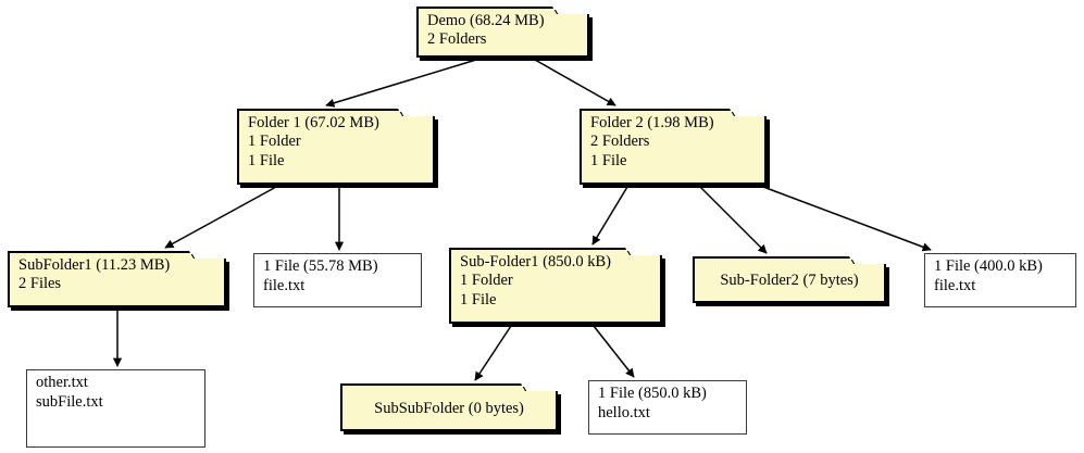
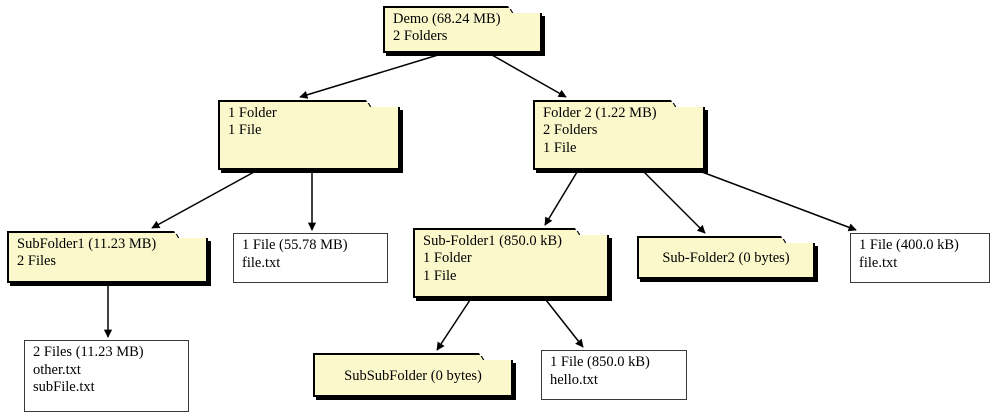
  Demo (68.24 MB)
  2 Folders
- Folder 1 (67.02 MB)
  1 Folder
  1 File
- Folder 2 (1.98 MB)
+ Folder 2 (1.22 MB)
  2 Folders
  1 File
  SubFolder1 (11.23 MB)
  2 Files
  1 File (55.78 MB)
  file.txt
  Sub-Folder1 (850.0 kB)
  1 Folder
  1 File
- Sub-Folder2 (7 bytes)
+ Sub-Folder2 (0 bytes)
  1 File (400.0 kB)
  file.txt
+ 2 Files (11.23 MB)
  other.txt
  subFile.txt
  SubSubFolder (0 bytes)
  1 File (850.0 kB)
  hello.txt
